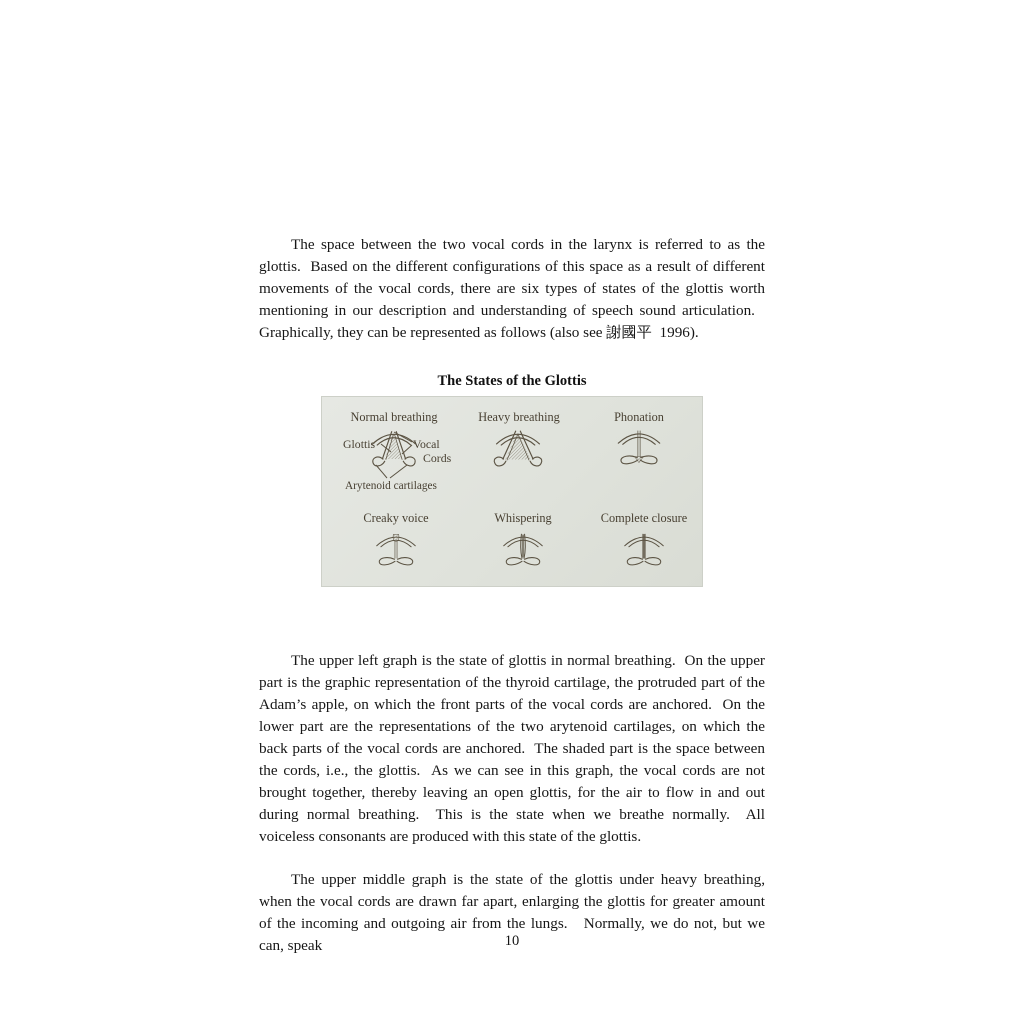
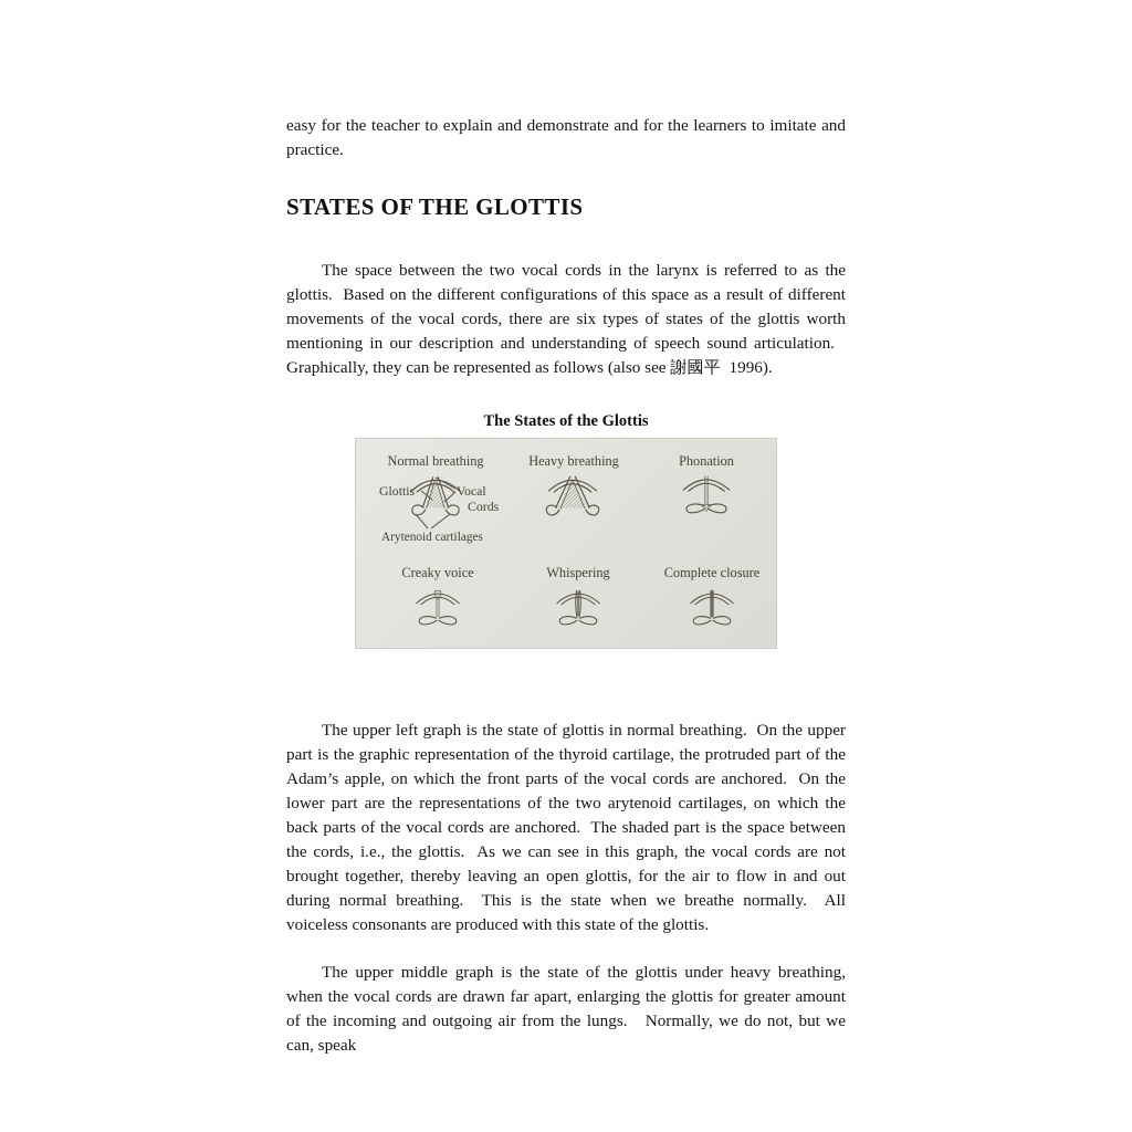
+ easy for the teacher to explain and demonstrate and for the learners to imitate and practice.
+ STATES OF THE GLOTTIS
  The space between the two vocal cords in the larynx is referred to as the glottis. Based on the different configurations of this space as a result of different movements of the vocal cords, there are six types of states of the glottis worth mentioning in our description and understanding of speech sound articulation. Graphically, they can be represented as follows (also see 謝國平 1996).
  The States of the Glottis
  Normal breathing
  Heavy breathing
  Phonation
  Glotti
  Vocal
  Cords
  Arytenoid cartilages
  Creaky voice
  Whispering
  Complete closure
  The upper left graph is the state of glottis in normal breathing. On the upper part is the graphic representation of the thyroid cartilage, the protruded part of the Adam’s apple, on which the front parts of the vocal cords are anchored. On the lower part are the representations of the two arytenoid cartilages, on which the back parts of the vocal cords are anchored. The shaded part is the space between the cords, i.e., the glottis. As we can see in this graph, the vocal cords are not brought together, thereby leaving an open glottis, for the air to flow in and out during normal breathing. This is the state when we breathe normally. All voiceless consonants are produced with this state of the glottis.
  The upper middle graph is the state of the glottis under heavy breathing, when the vocal cords are drawn far apart, enlarging the glottis for greater amount of the incoming and outgoing air from the lungs. Normally, we do not, but we can, speak
- 10
